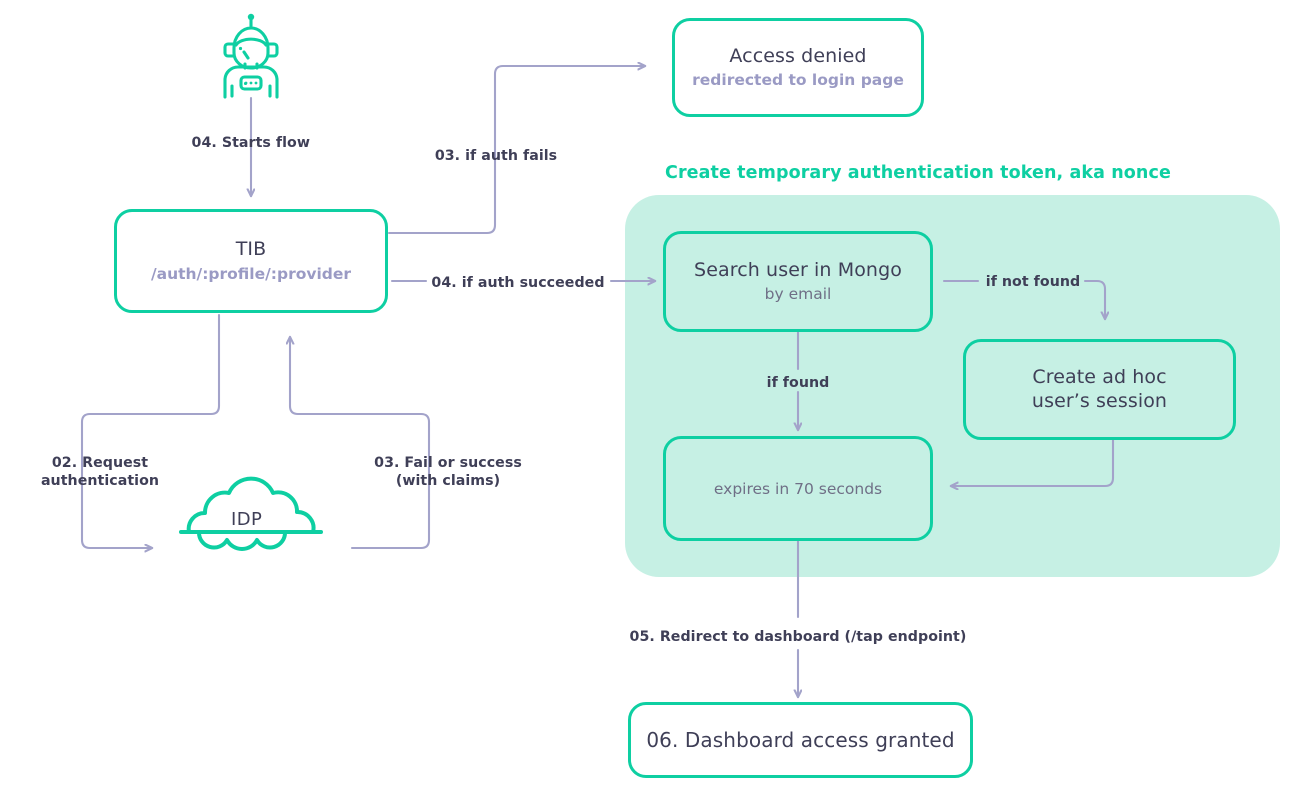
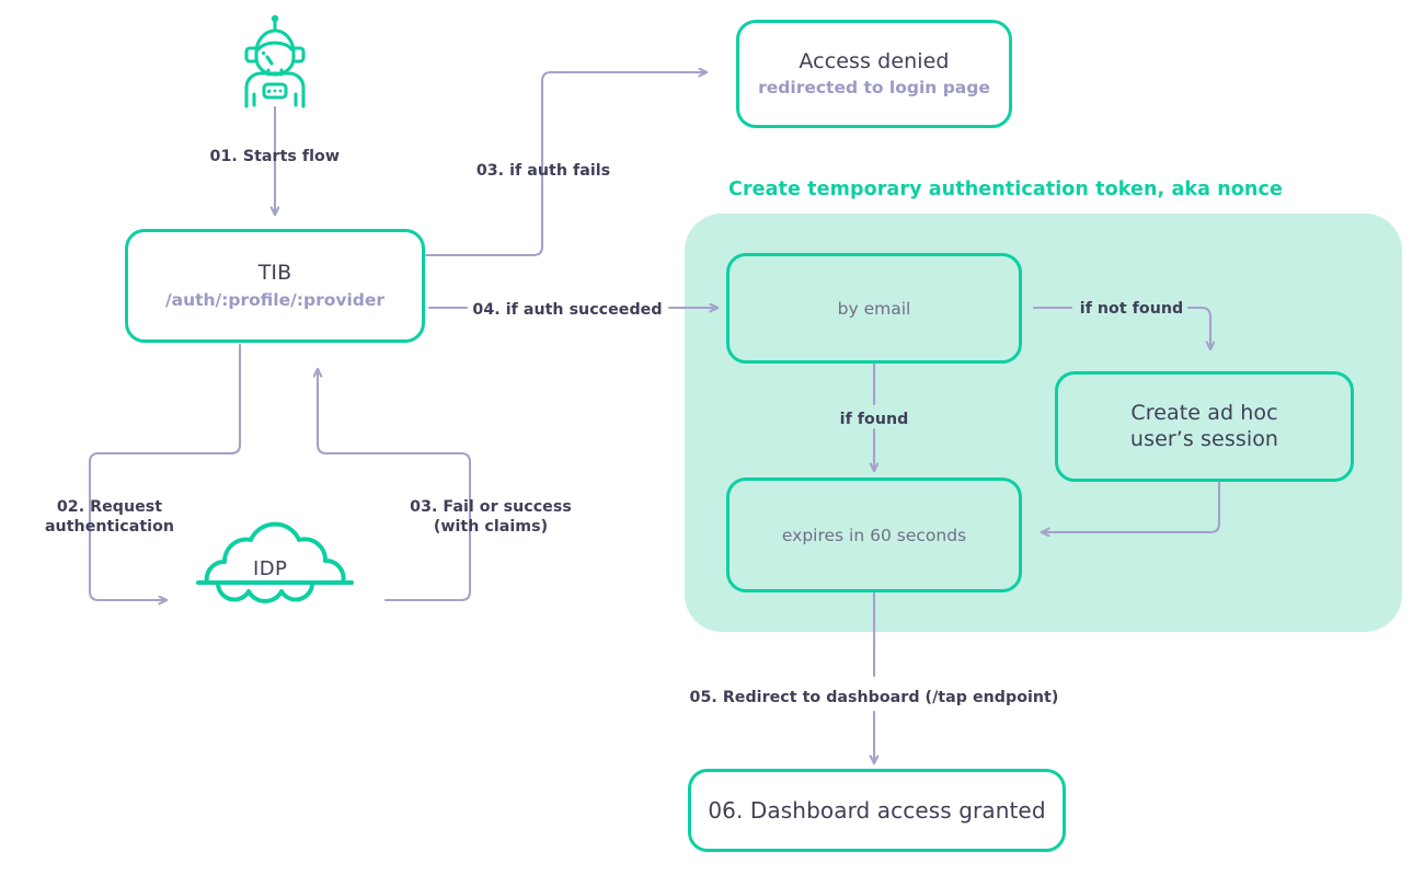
  Create temporary authentication token, aka nonce
  TIB
  /auth/:profile/:provider
  Access denied
  redirected to login page
  IDP
- Search user in Mongo
  by email
  Create ad hoc
  user’s session
- expires in 70 seconds
+ expires in 60 seconds
  06. Dashboard access granted
- 04. Starts flow
+ 01. Starts flow
  02. Request
  authentication
  03. Fail or success
  (with claims)
  03. if auth fails
  04. if auth succeeded
  if not found
  if found
  05. Redirect to dashboard (/tap endpoint)
